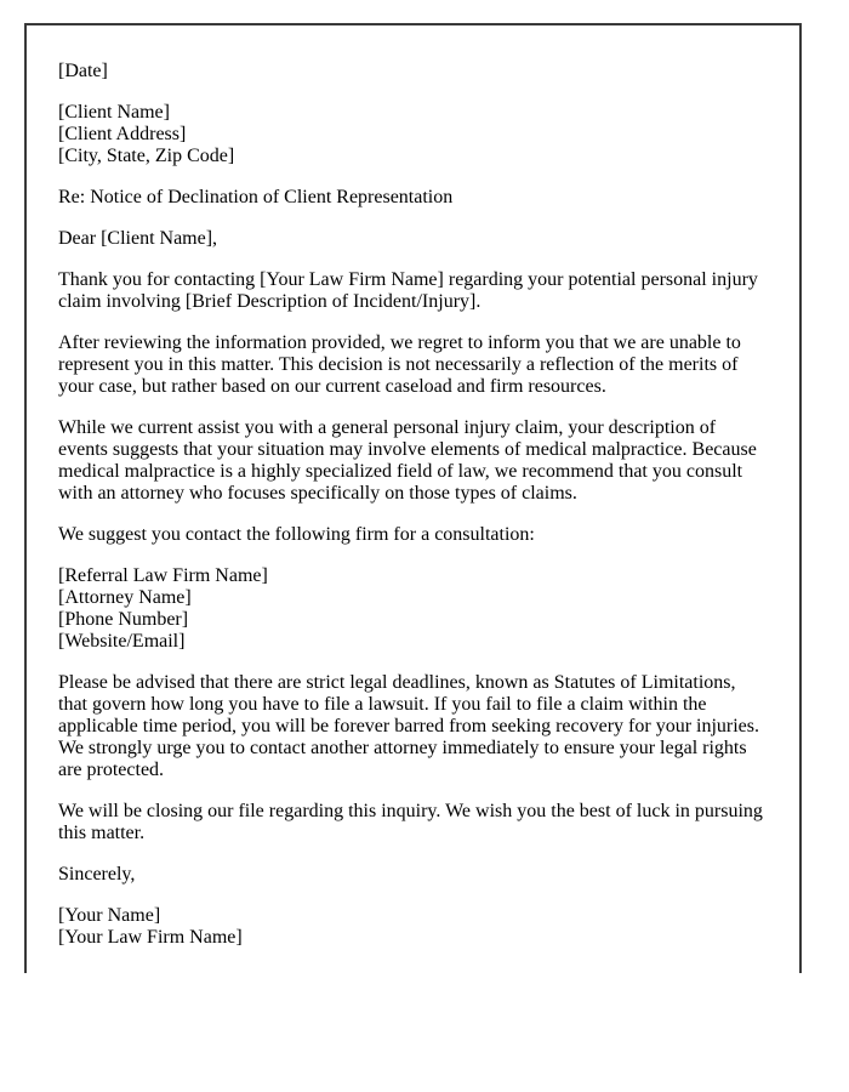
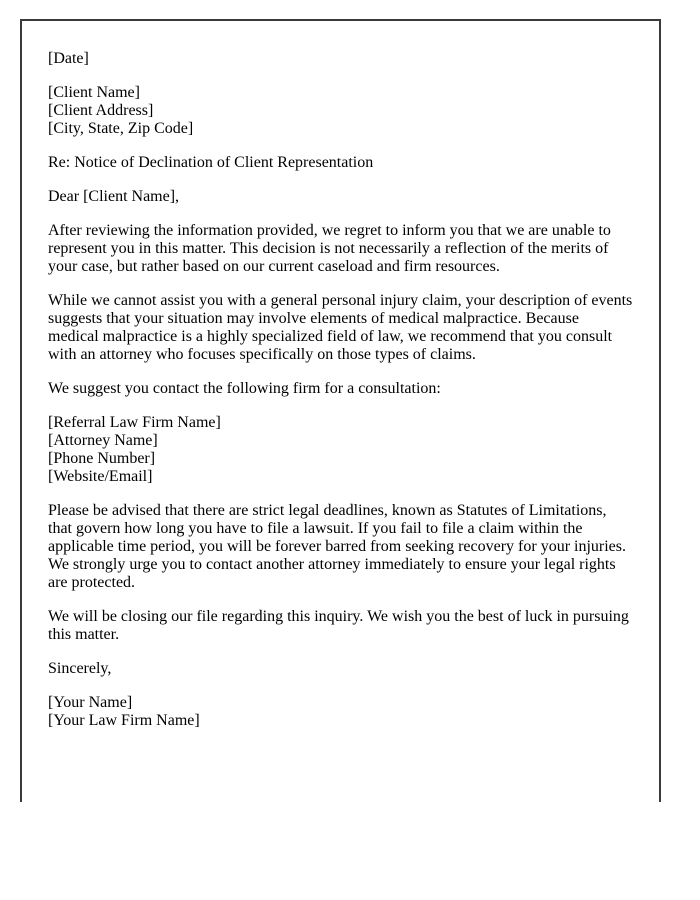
  [Date]
  [Client Name]
  [Client Address]
  [City, State, Zip Code]
  Re: Notice of Declination of Client Representation
  Dear [Client Name],
- Thank you for contacting [Your Law Firm Name] regarding your potential personal injury claim involving [Brief Description of Incident/Injury].
  After reviewing the information provided, we regret to inform you that we are unable to represent you in this matter. This decision is not necessarily a reflection of the merits of your case, but rather based on our current caseload and firm resources.
- While we current assist you with a general personal injury claim, your description of events suggests that your situation may involve elements of medical malpractice. Because medical malpractice is a highly specialized field of law, we recommend that you consult with an attorney who focuses specifically on those types of claims.
+ While we cannot assist you with a general personal injury claim, your description of events suggests that your situation may involve elements of medical malpractice. Because medical malpractice is a highly specialized field of law, we recommend that you consult with an attorney who focuses specifically on those types of claims.
  We suggest you contact the following firm for a consultation:
  [Referral Law Firm Name]
  [Attorney Name]
  [Phone Number]
  [Website/Email]
  Please be advised that there are strict legal deadlines, known as Statutes of Limitations, that govern how long you have to file a lawsuit. If you fail to file a claim within the applicable time period, you will be forever barred from seeking recovery for your injuries. We strongly urge you to contact another attorney immediately to ensure your legal rights are protected.
  We will be closing our file regarding this inquiry. We wish you the best of luck in pursuing this matter.
  Sincerely,
  [Your Name]
  [Your Law Firm Name]
